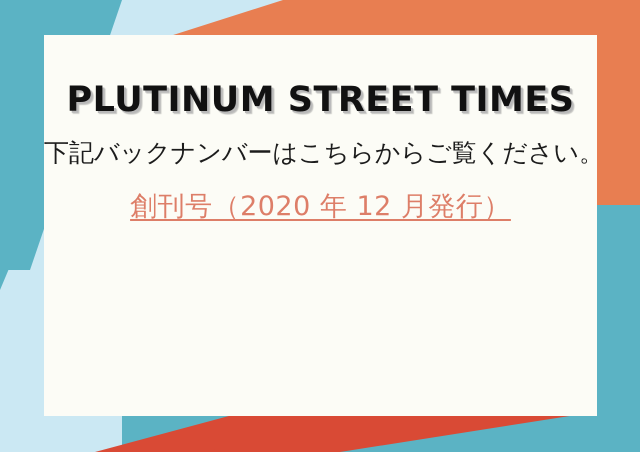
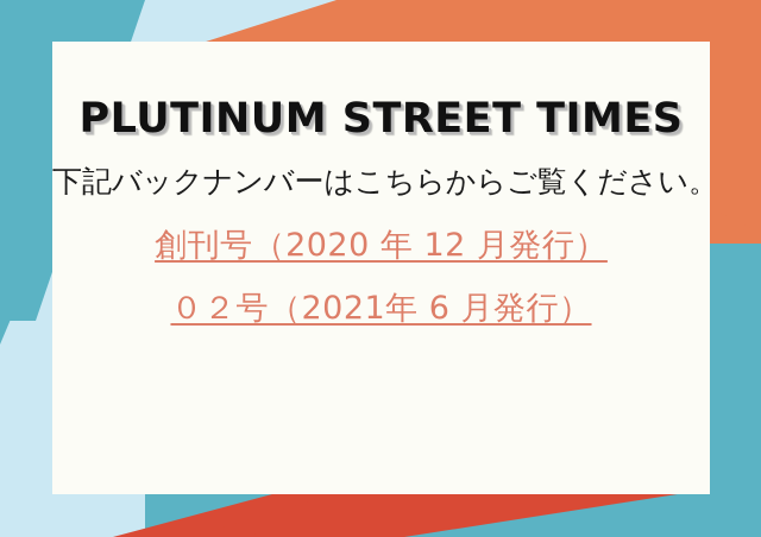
  PLUTINUM STREET TIMES
  下記バックナンバーはこちらからご覧ください。
  創刊号（2020 年 12 月発行）
+ ０２号（2021年 6 月発行）
